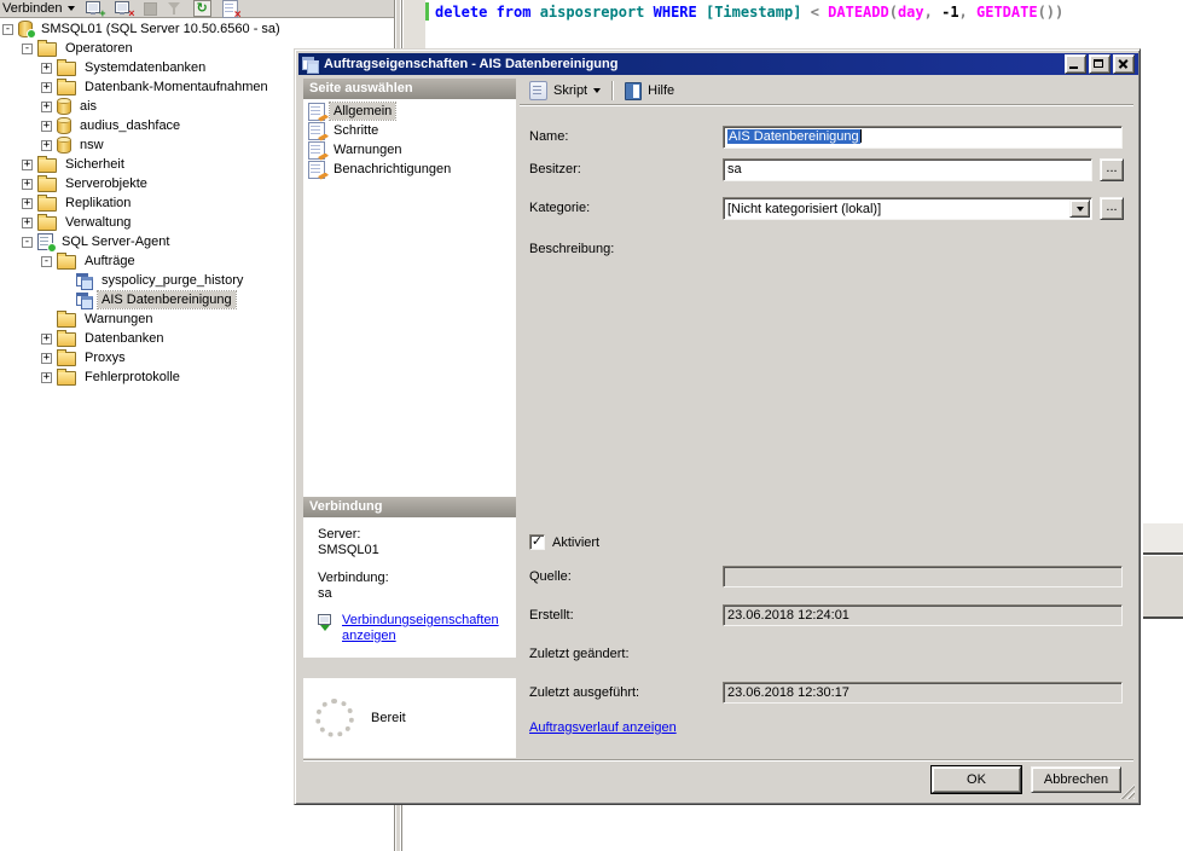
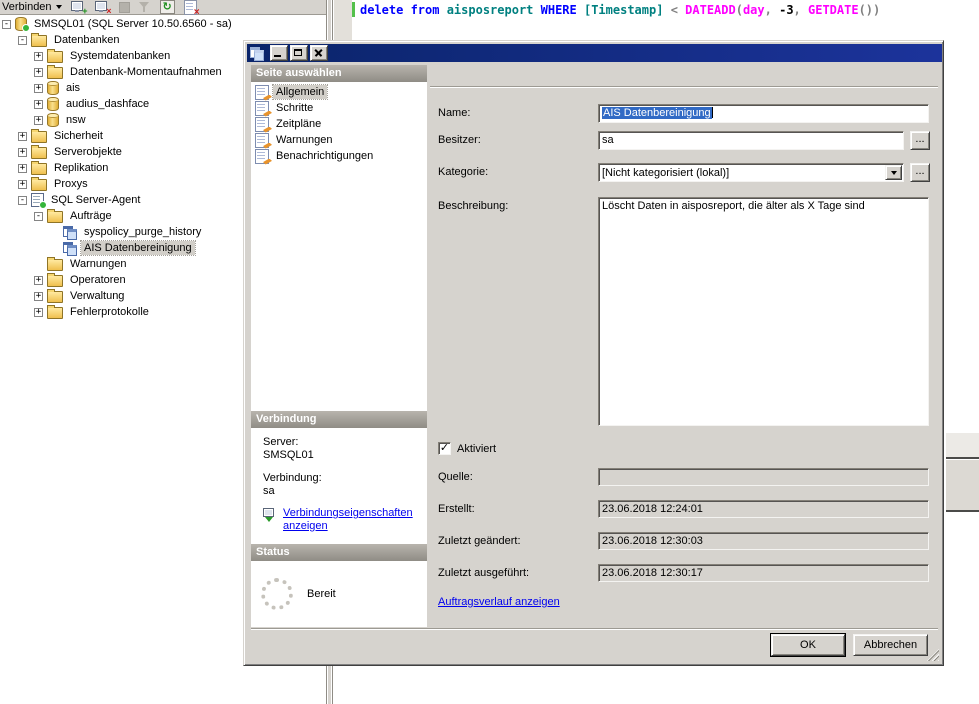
  Verbinden
  +
  ×
  ↻
  -
  SMSQL01 (SQL Server 10.50.6560 - sa)
  -
- Operatoren
+ Datenbanken
  +
  Systemdatenbanken
  +
  Datenbank-Momentaufnahmen
  +
  ais
  +
  audius_dashface
  +
  nsw
  +
  Sicherheit
  +
  Serverobjekte
  +
  Replikation
  +
- Verwaltung
+ Proxys
  -
  SQL Server-Agent
  -
  Aufträge
  syspolicy_purge_history
  AIS Datenbereinigung
  Warnungen
  +
- Datenbanken
+ Operatoren
  +
- Proxys
+ Verwaltung
  +
  Fehlerprotokolle
- delete from aisposreport WHERE [Timestamp] < DATEADD(day, -1, GETDATE())
+ delete from aisposreport WHERE [Timestamp] < DATEADD(day, -3, GETDATE())
- Auftragseigenschaften - AIS Datenbereinigung
  Seite auswählen
  Allgemein
  Schritte
+ Zeitpläne
  Warnungen
  Benachrichtigungen
  Verbindung
  Server:
  SMSQL01
  Verbindung:
  sa
  Verbindungseigenschaften anzeigen
+ Status
  Bereit
- Skript
- Hilfe
  Name:
  AIS Datenbereinigung
  Besitzer:
  sa
  ...
  Kategorie:
  [Nicht kategorisiert (lokal)]
  ...
  Beschreibung:
+ Löscht Daten in aisposreport, die älter als X Tage sind
  Aktiviert
  Quelle:
  Erstellt:
  23.06.2018 12:24:01
  Zuletzt geändert:
+ 23.06.2018 12:30:03
  Zuletzt ausgeführt:
  23.06.2018 12:30:17
  Auftragsverlauf anzeigen
  OK
  Abbrechen
